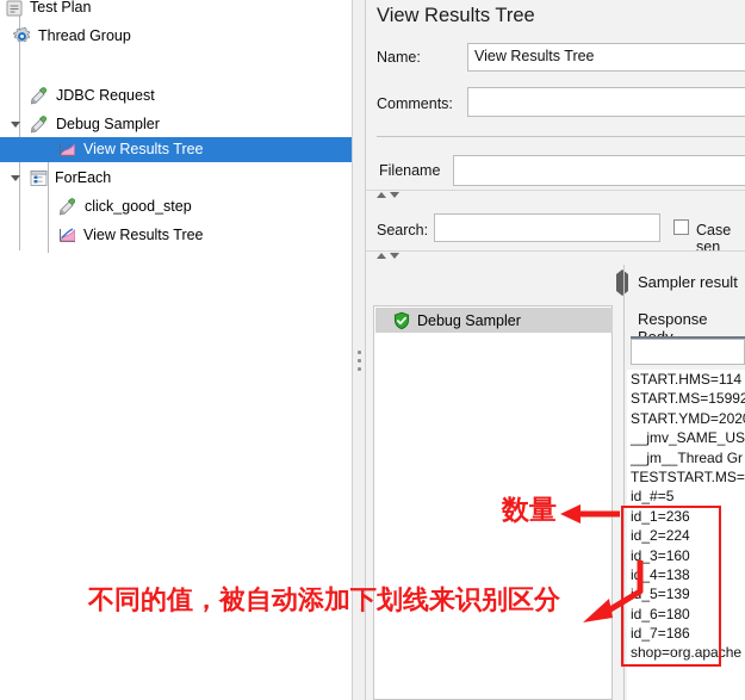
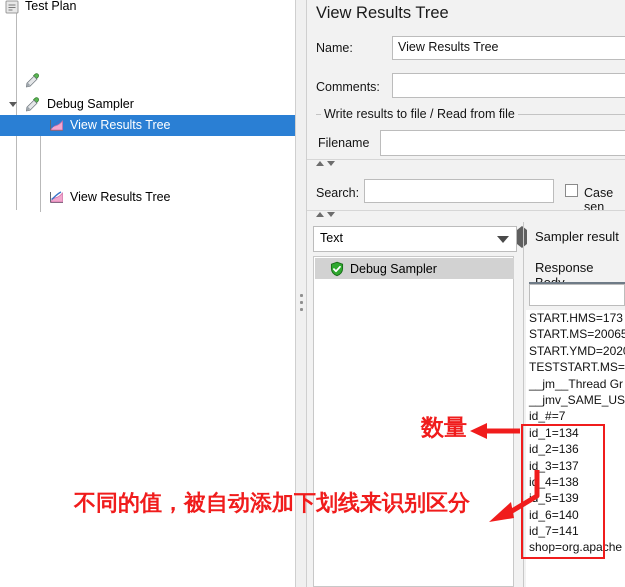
  Test Plan
- Thread Group
- JDBC Request
  Debug Sampler
  View Results Tree
- ForEach
- click_good_step
  View Results Tree
  View Results Tree
  Name:
  View Results Tree
  Comments:
+ Write results to file / Read from file
  Filename
  Search:
  Case sen
+ Text
  Debug Sampler
  Sampler result
- START.HMS=114
+ START.HMS=173
- START.MS=15992
+ START.MS=20065
  START.YMD=202
- __jmv_SAME_US
+ TESTSTART.MS=
  __jm__Thread Gr
- TESTSTART.MS=
+ __jmv_SAME_US
- id_#=5
+ id_#=7
- id_1=236
+ id_1=134
- id_2=224
+ id_2=136
- id_3=160
+ id_3=137
  i_4=138
  _5=139
- id_6=180
+ id_6=140
- id_7=186
+ id_7=141
  shop=org.apache
  数量
  不同的值，被自动添加下划线来识别区分
